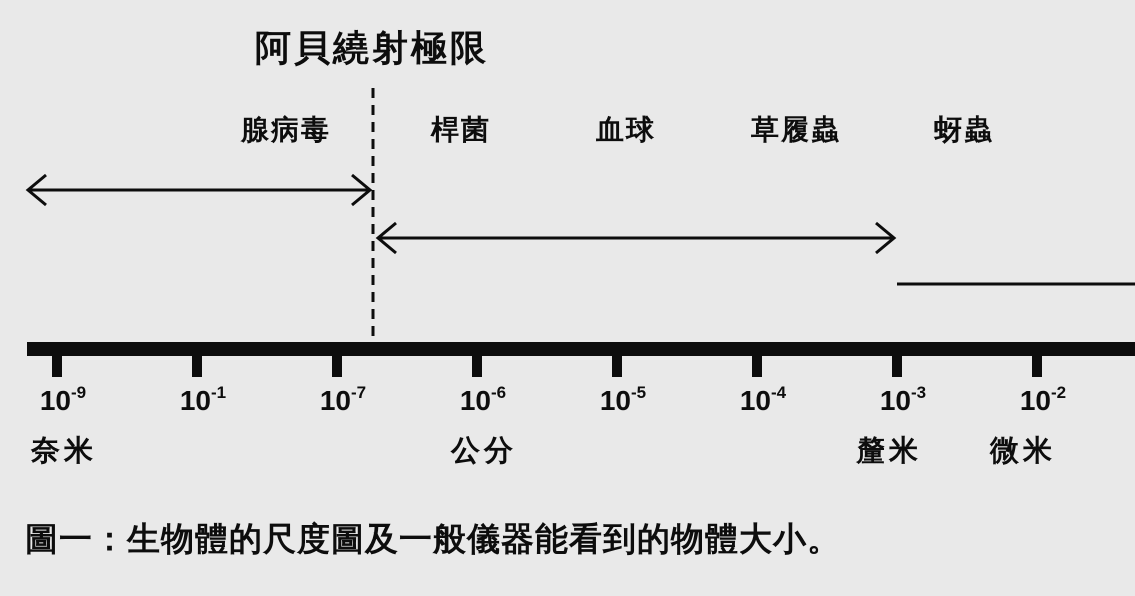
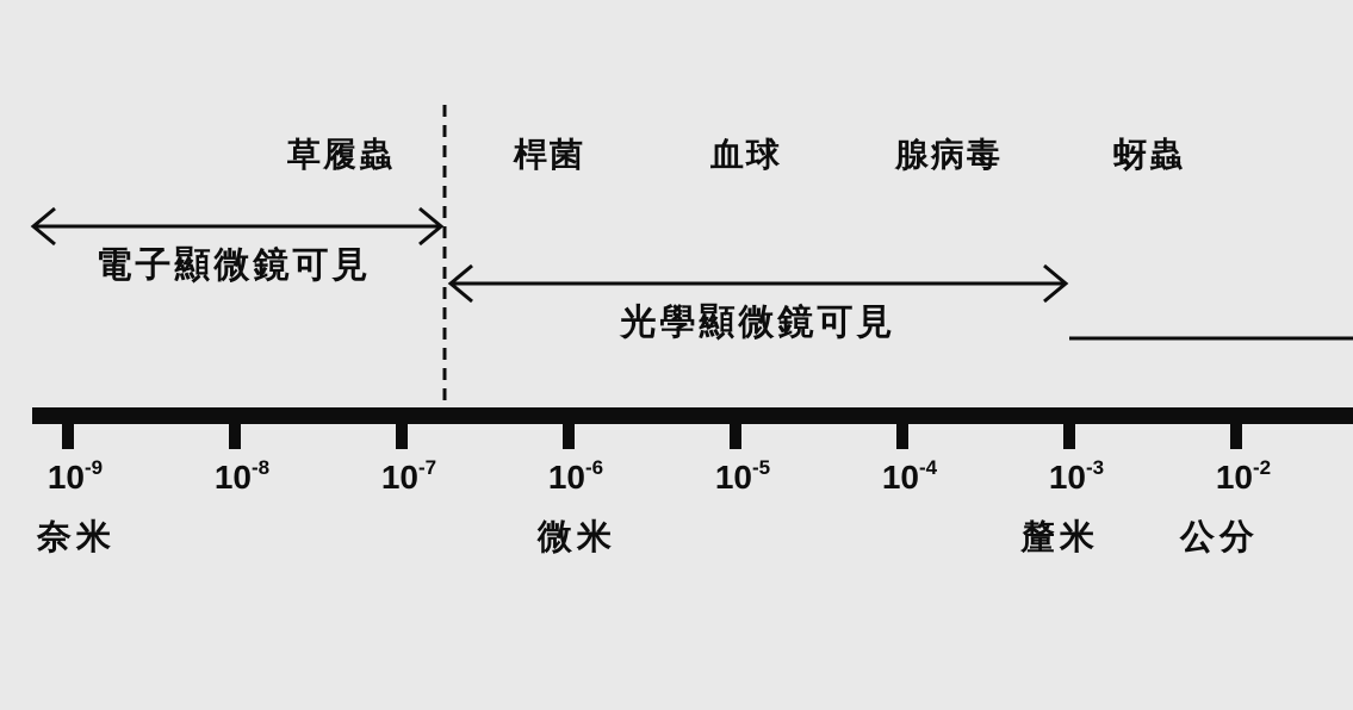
- 阿貝繞射極限
- 腺病毒
+ 草履蟲
  桿菌
  血球
- 草履蟲
+ 腺病毒
  蚜蟲
+ 電子顯微鏡可見
+ 光學顯微鏡可見
  10-9
- 10-1
+ 10-8
  10-7
  10-6
  10-5
  10-4
  10-3
  10-2
  奈米
- 公分
+ 微米
  釐米
- 微米
+ 公分
- 圖一：生物體的尺度圖及一般儀器能看到的物體大小。
